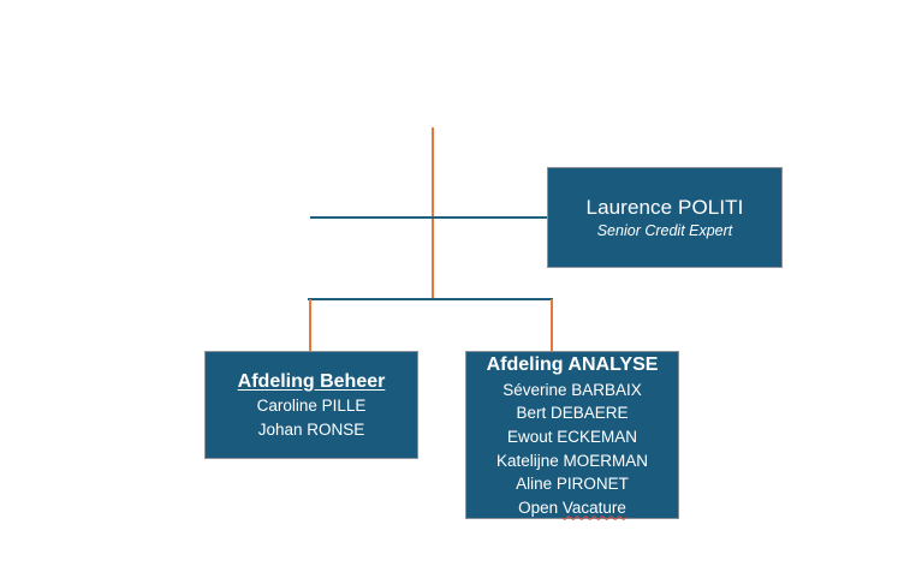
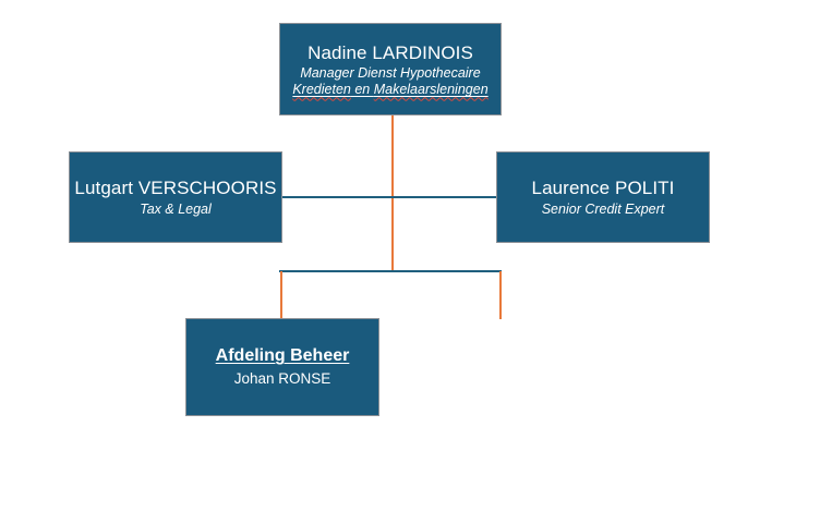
+ Nadine LARDINOIS
+ Manager Dienst Hypothecaire
+ Kredieten en Makelaarsleningen
+ Lutgart VERSCHOORIS
+ Tax & Legal
  Laurence POLITI
  Senior Credit Expert
  Afdeling Beheer
- Caroline PILLE
  Johan RONSE
- Afdeling ANALYSE
- Séverine BARBAIX
- Bert DEBAERE
- Ewout ECKEMAN
- Katelijne MOERMAN
- Aline PIRONET
- Open Vacature
